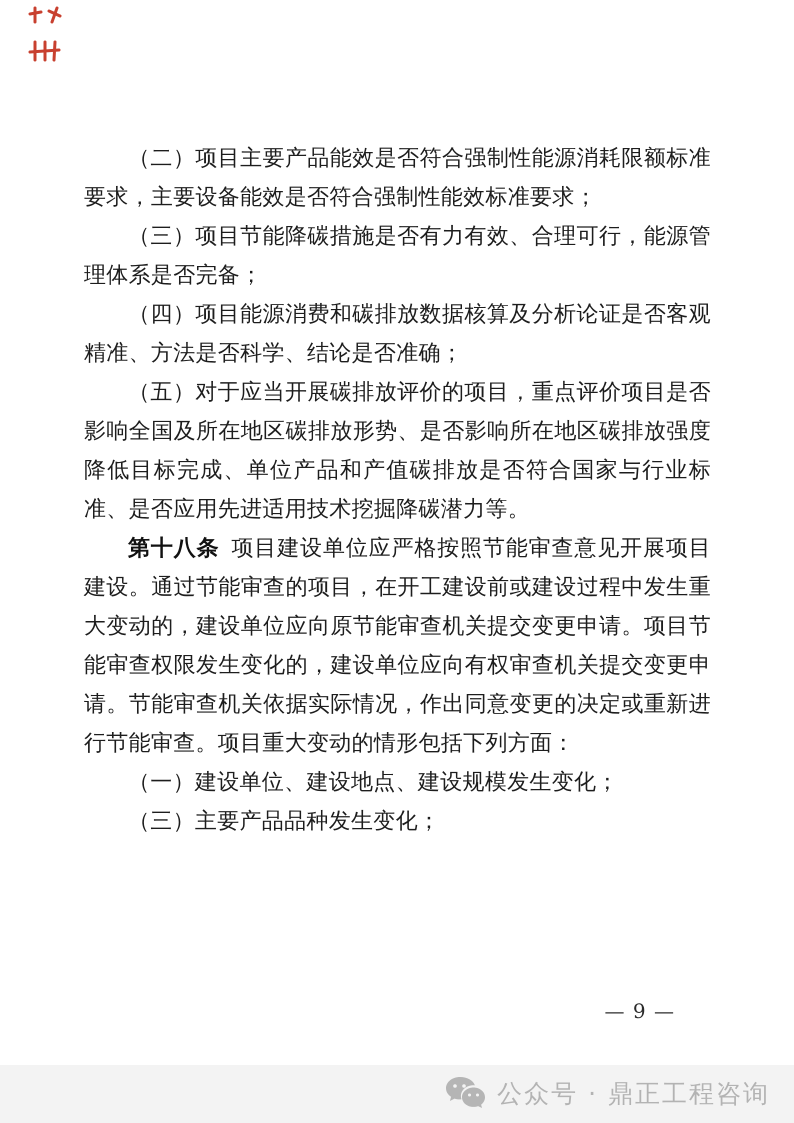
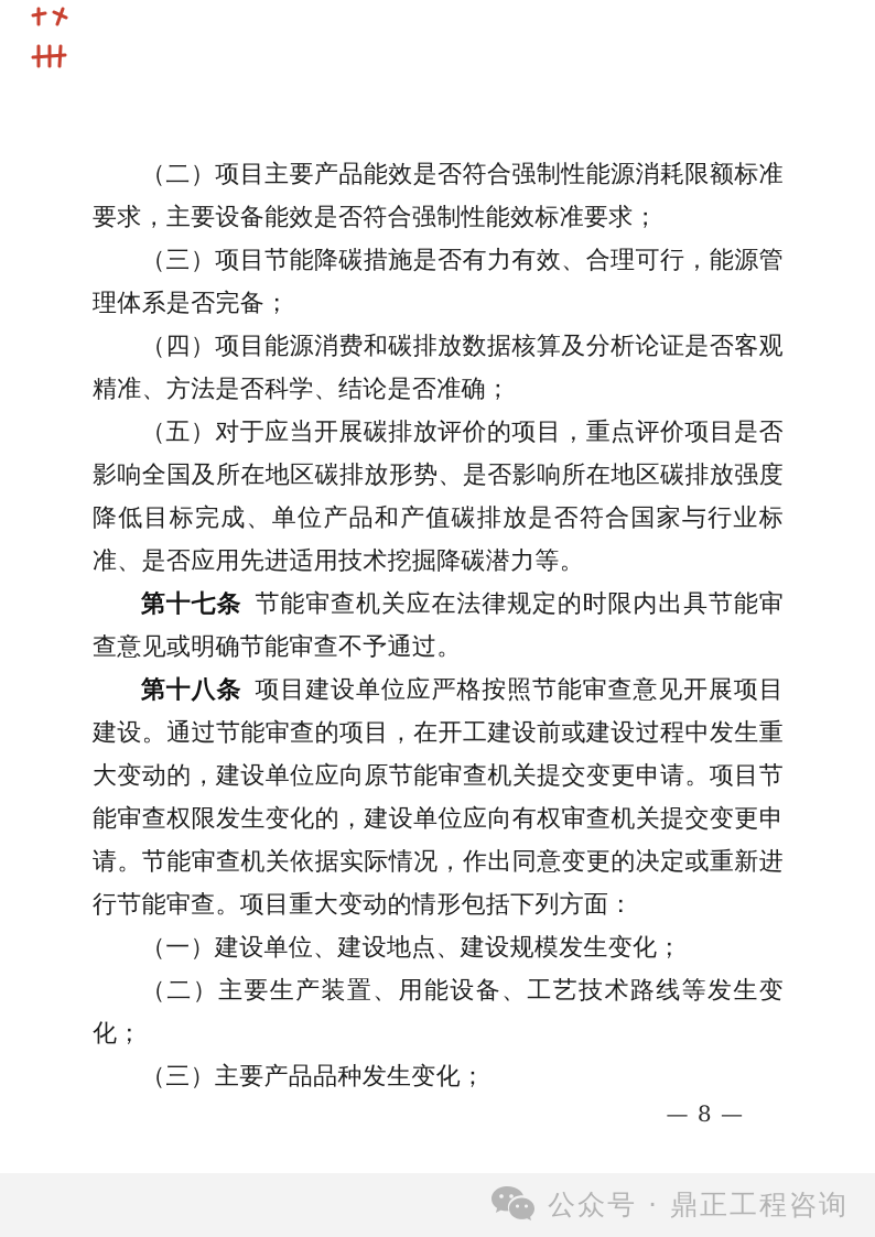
  （二）项目主要产品能效是否符合强制性能源消耗限额标准要求，主要设备能效是否符合强制性能效标准要求；
  （三）项目节能降碳措施是否有力有效、合理可行，能源管理体系是否完备；
  （四）项目能源消费和碳排放数据核算及分析论证是否客观精准、方法是否科学、结论是否准确；
  （五）对于应当开展碳排放评价的项目，重点评价项目是否影响全国及所在地区碳排放形势、是否影响所在地区碳排放强度降低目标完成、单位产品和产值碳排放是否符合国家与行业标准、是否应用先进适用技术挖掘降碳潜力等。
+ 第十七条 节能审查机关应在法律规定的时限内出具节能审查意见或明确节能审查不予通过。
  第十八条 项目建设单位应严格按照节能审查意见开展项目建设。通过节能审查的项目，在开工建设前或建设过程中发生重大变动的，建设单位应向原节能审查机关提交变更申请。项目节能审查权限发生变化的，建设单位应向有权审查机关提交变更申请。节能审查机关依据实际情况，作出同意变更的决定或重新进行节能审查。项目重大变动的情形包括下列方面：
  （一）建设单位、建设地点、建设规模发生变化；
+ （二）主要生产装置、用能设备、工艺技术路线等发生变化；
  （三）主要产品品种发生变化；
- — 9 —
+ — 8 —
  公众号 · 鼎正工程咨询
